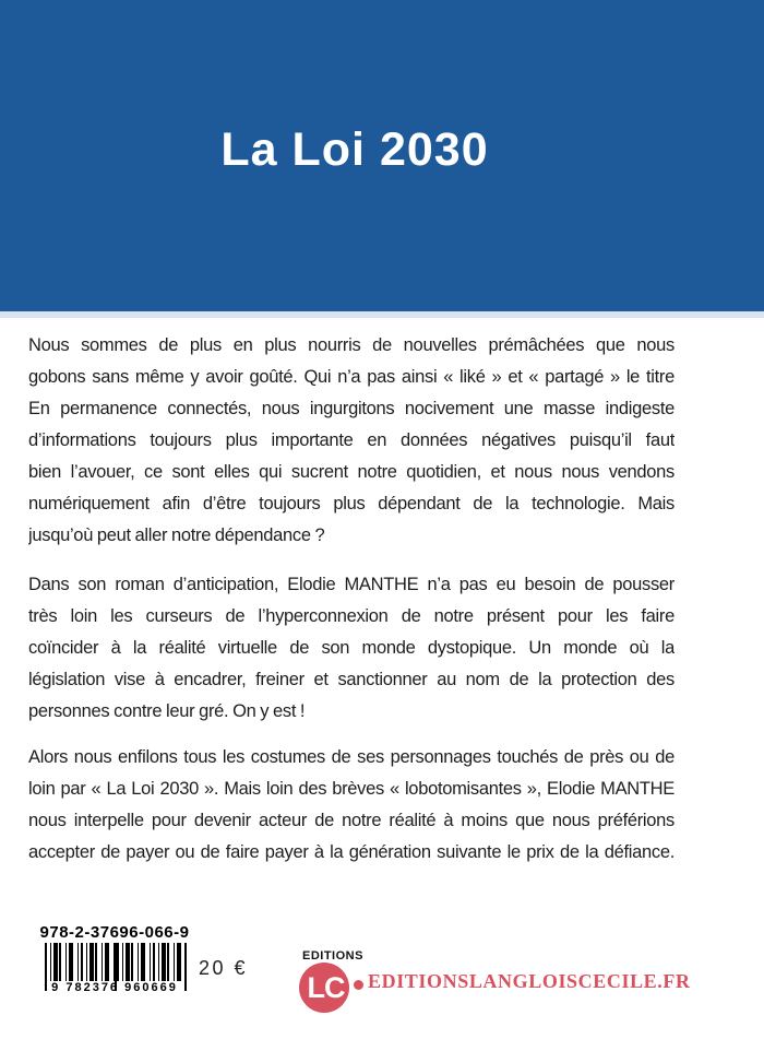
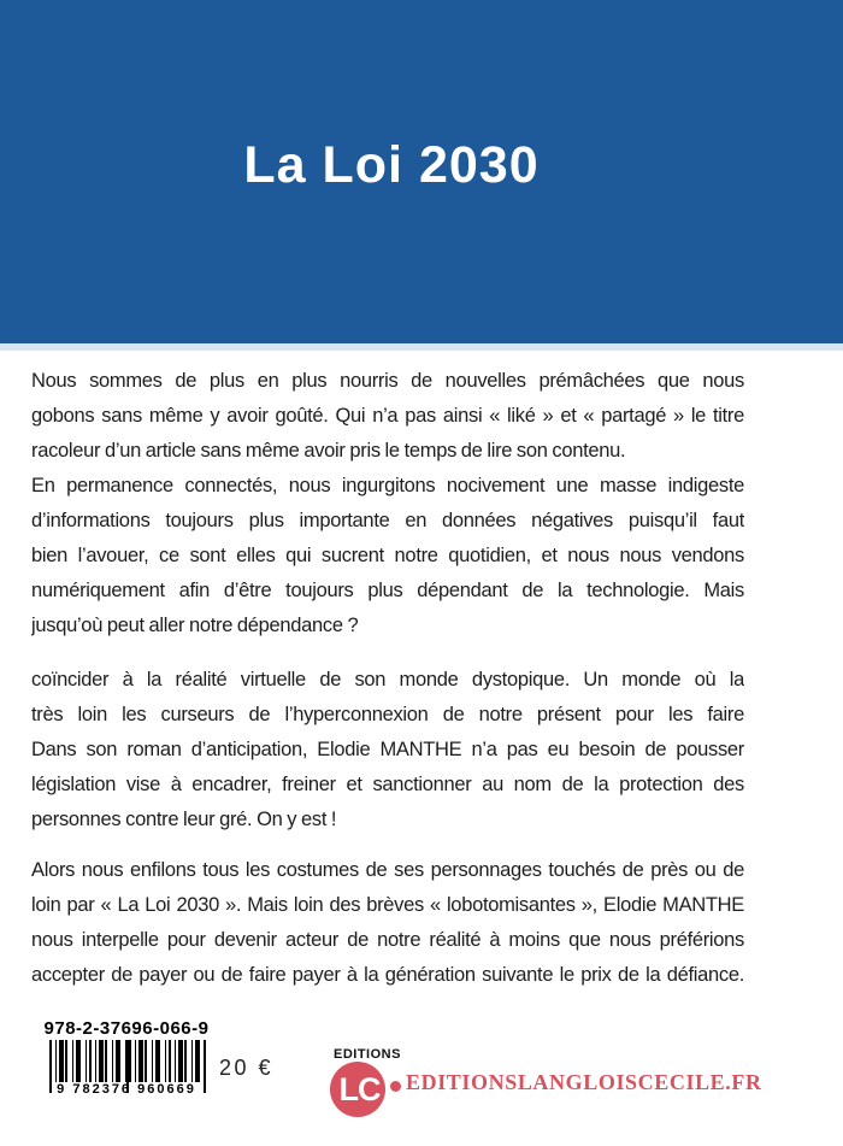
  La Loi 2030
  Nous sommes de plus en plus nourris de nouvelles prémâchées que nous
  gobons sans même y avoir goûté. Qui n’a pas ainsi « liké » et « partagé » le titre
+ racoleur d’un article sans même avoir pris le temps de lire son contenu.
  En permanence connectés, nous ingurgitons nocivement une masse indigeste
  d’informations toujours plus importante en données négatives puisqu’il faut
  bien l’avouer, ce sont elles qui sucrent notre quotidien, et nous nous vendons
  numériquement afin d’être toujours plus dépendant de la technologie. Mais
  jusqu’où peut aller notre dépendance ?
- Dans son roman d’anticipation, Elodie MANTHE n’a pas eu besoin de pousser
+ coïncider à la réalité virtuelle de son monde dystopique. Un monde où la
  très loin les curseurs de l’hyperconnexion de notre présent pour les faire
- coïncider à la réalité virtuelle de son monde dystopique. Un monde où la
+ Dans son roman d’anticipation, Elodie MANTHE n’a pas eu besoin de pousser
  législation vise à encadrer, freiner et sanctionner au nom de la protection des
  personnes contre leur gré. On y est !
  Alors nous enfilons tous les costumes de ses personnages touchés de près ou de
  loin par « La Loi 2030 ». Mais loin des brèves « lobotomisantes », Elodie MANTHE
  nous interpelle pour devenir acteur de notre réalité à moins que nous préférions
  accepter de payer ou de faire payer à la génération suivante le prix de la défiance.
  978-2-37696-066-9
  9 78237 960669
  20 €
  EDITIONS
  LC
  EDITIONSLANGLOISCECILE.FR
